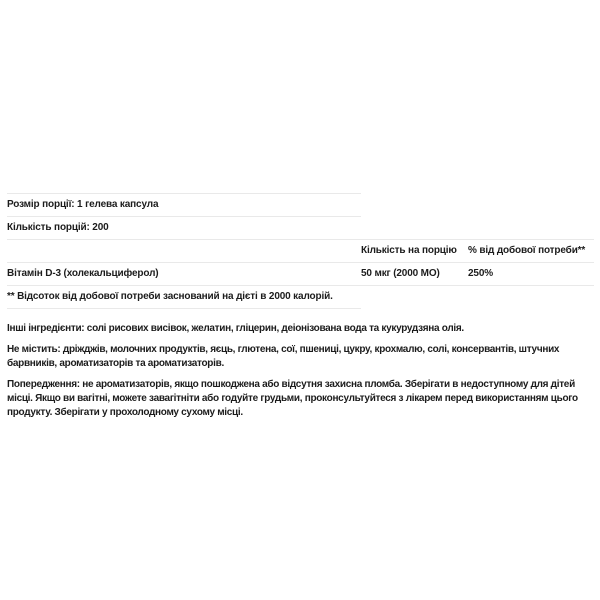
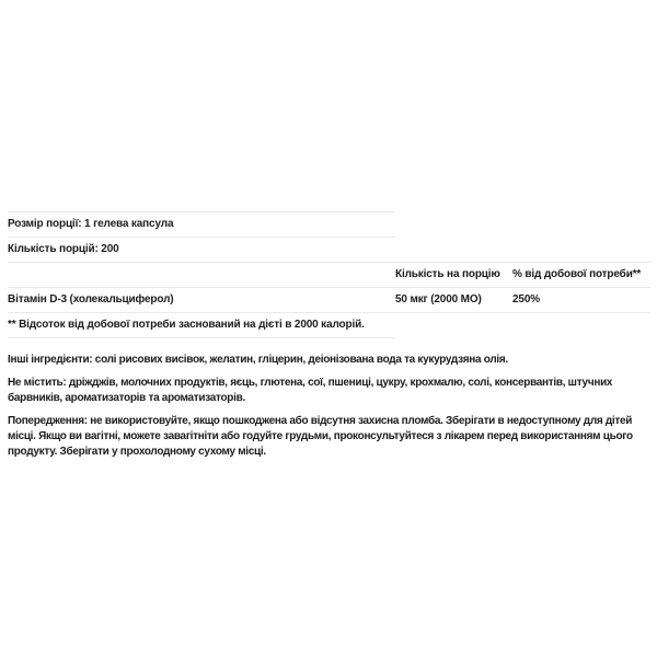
  Розмір порції: 1 гелева капсула
  Кількість порцій: 200
  	Кількість на порцію	% від добової потреби**
  Вітамін D-3 (холекальциферол)	50 мкг (2000 МО)	250%
  ** Відсоток від добової потреби заснований на дієті в 2000 калорій.
  Інші інгредієнти: солі рисових висівок, желатин, гліцерин, деіонізована вода та кукурудзяна олія.
  Не містить: дріжджів, молочних продуктів, яєць, глютена, сої, пшениці, цукру, крохмалю, солі, консервантів, штучних барвників, ароматизаторів та ароматизаторів.
- Попередження: не ароматизаторів, якщо пошкоджена або відсутня захисна пломба. Зберігати в недоступному для дітей місці. Якщо ви вагітні, можете завагітніти або годуйте грудьми, проконсультуйтеся з лікарем перед використанням цього продукту. Зберігати у прохолодному сухому місці.
+ Попередження: не використовуйте, якщо пошкоджена або відсутня захисна пломба. Зберігати в недоступному для дітей місці. Якщо ви вагітні, можете завагітніти або годуйте грудьми, проконсультуйтеся з лікарем перед використанням цього продукту. Зберігати у прохолодному сухому місці.
